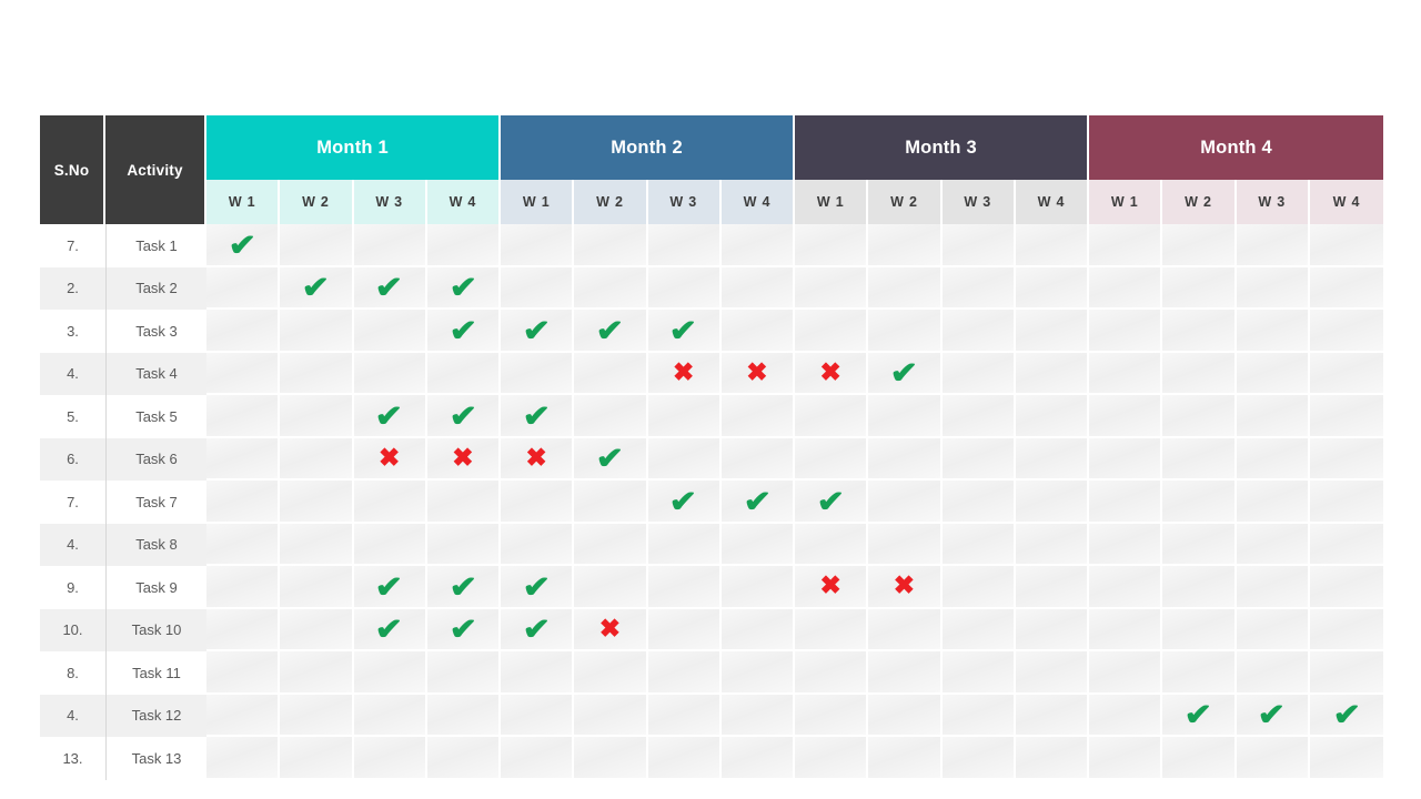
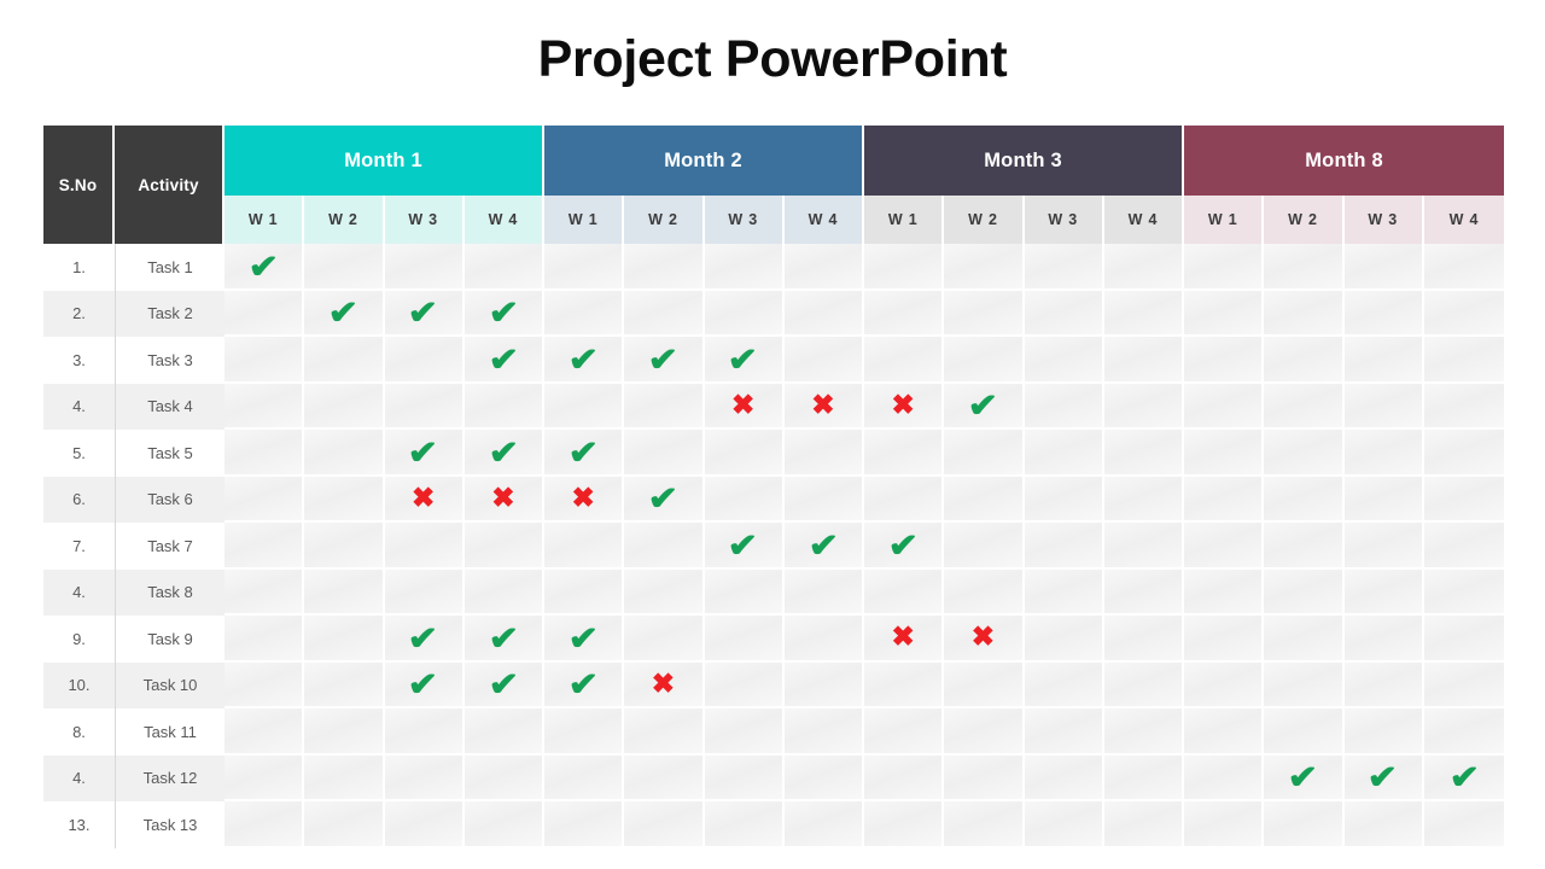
+ Project PowerPoint
- S.No	Activity	Month 1	Month 2	Month 3	Month 4
+ S.No	Activity	Month 1	Month 2	Month 3	Month 8
  W 1	W 2	W 3	W 4	W 1	W 2	W 3	W 4	W 1	W 2	W 3	W 4	W 1	W 2	W 3	W 4
- 7.	Task 1	✔
+ 1.	Task 1	✔
  2.	Task 2		✔	✔	✔
  3.	Task 3				✔	✔	✔	✔
  4.	Task 4							✖	✖	✖	✔
  5.	Task 5			✔	✔	✔
  6.	Task 6			✖	✖	✖	✔
  7.	Task 7							✔	✔	✔
  4.	Task 8
  9.	Task 9			✔	✔	✔				✖	✖
  10.	Task 10			✔	✔	✔	✖
  8.	Task 11
  4.	Task 12														✔	✔	✔
  13.	Task 13
